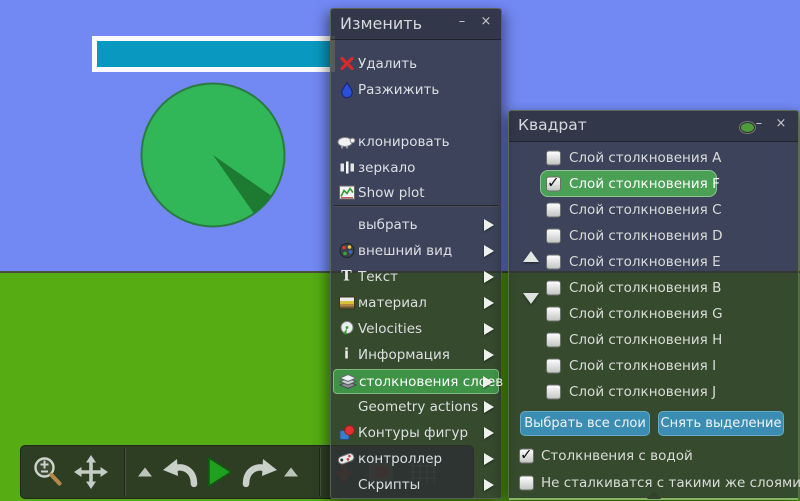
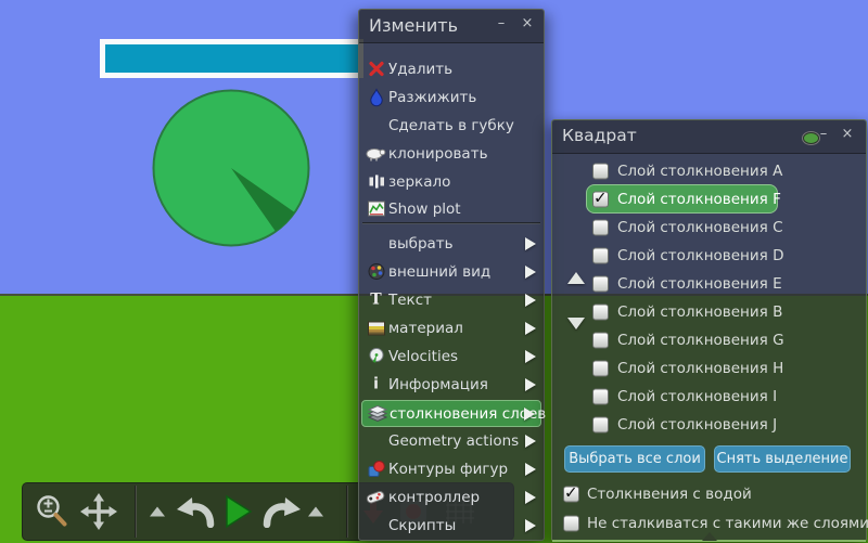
  Изменить
  –
  ×
  Удалить
  Разжижить
+ Сделать в губку
  клонировать
  зеркало
  Show plot
  выбрать
  внешний вид
  T
  Текст
  материал
  Velocities
  i
  Информация
  столкновения слоев
  Geometry actions
  Контуры фигур
  контроллер
  Скрипты
  Квадрат
  –
  ×
  Слой столкновения A
  ✓
  Слой столкновения F
  Слой столкновения C
  Слой столкновения D
  Слой столкновения E
  Слой столкновения B
  Слой столкновения G
  Слой столкновения H
  Слой столкновения I
  Слой столкновения J
  Выбрать все слои
  Снять выделение
  ✓
  Столкнвения с водой
  Не сталкиватся с такими же слоями
